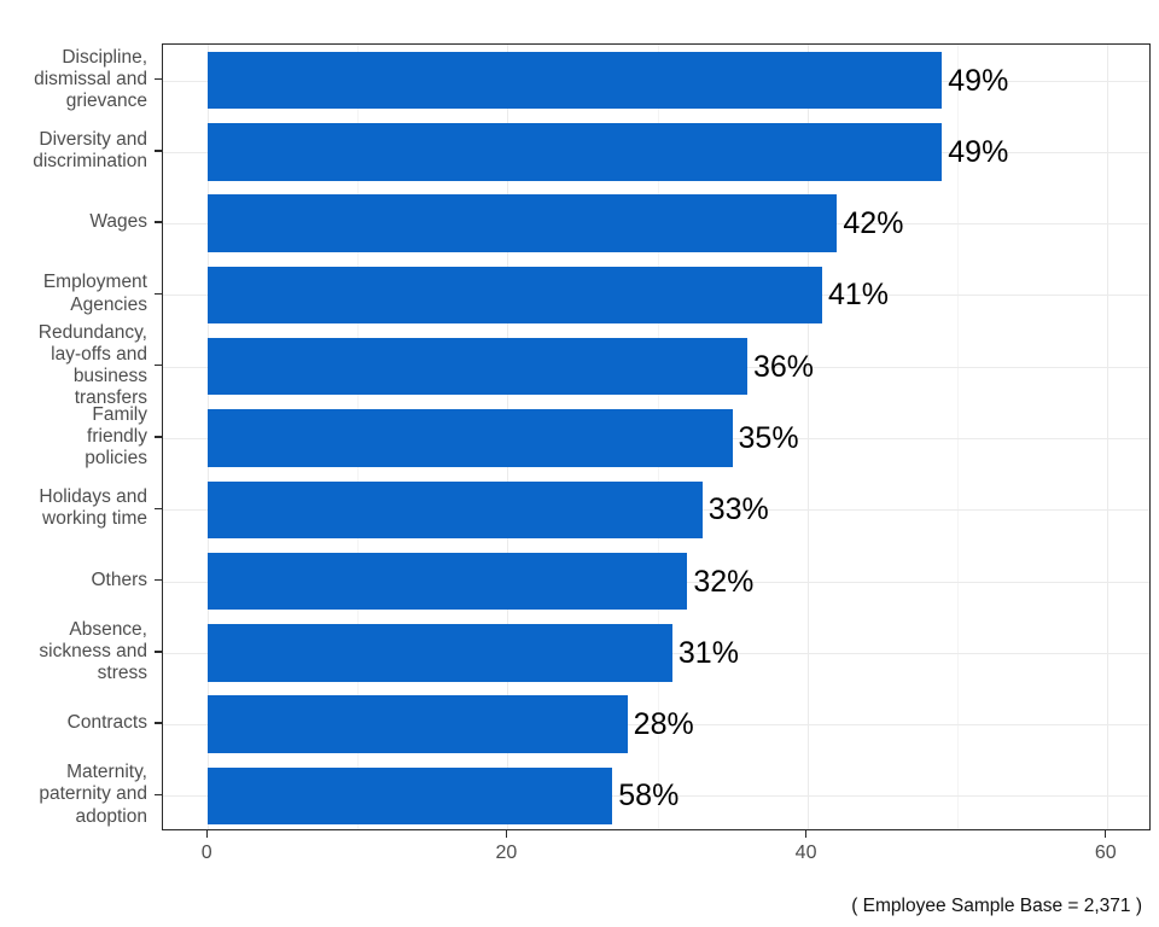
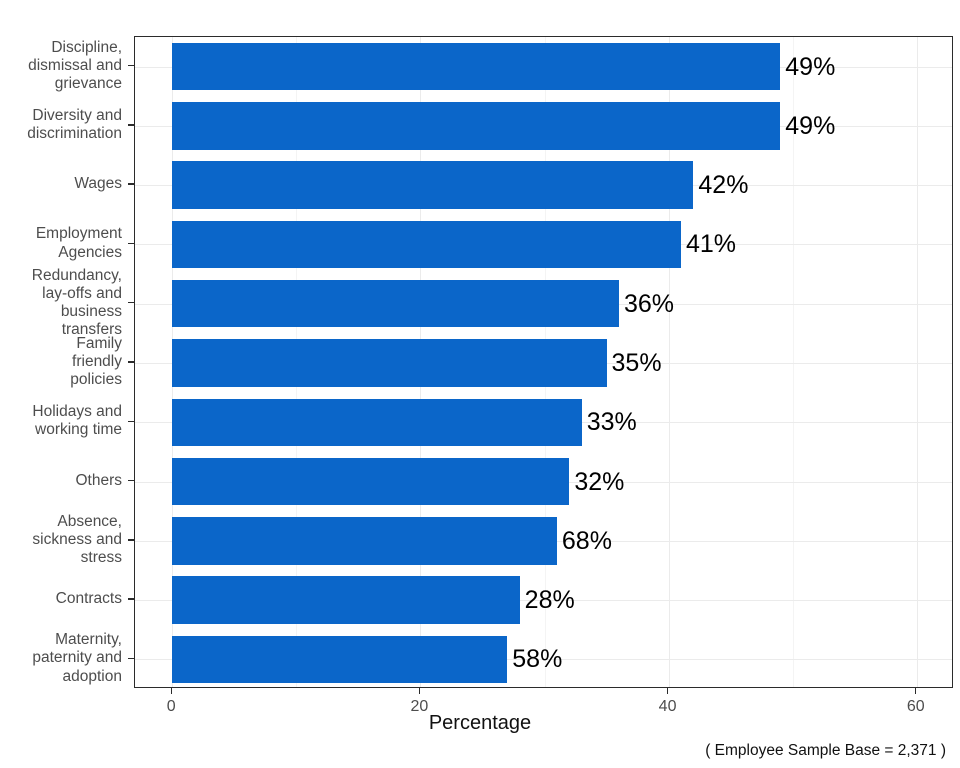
  49%
  49%
  42%
  41%
  36%
  35%
  33%
  32%
- 31%
+ 68%
  28%
  58%
  Discipline,
  dismissal and
  grievance
  Diversity and
  discrimination
  Wages
  Employment
  Agencies
  Redundancy,
  lay-offs and
  business
  transfers
  Family
  friendly
  policies
  Holidays and
  working time
  Others
  Absence,
  sickness and
  stress
  Contracts
  Maternity,
  paternity and
  adoption
  0
  20
  40
  60
+ Percentage
  ( Employee Sample Base = 2,371 )
